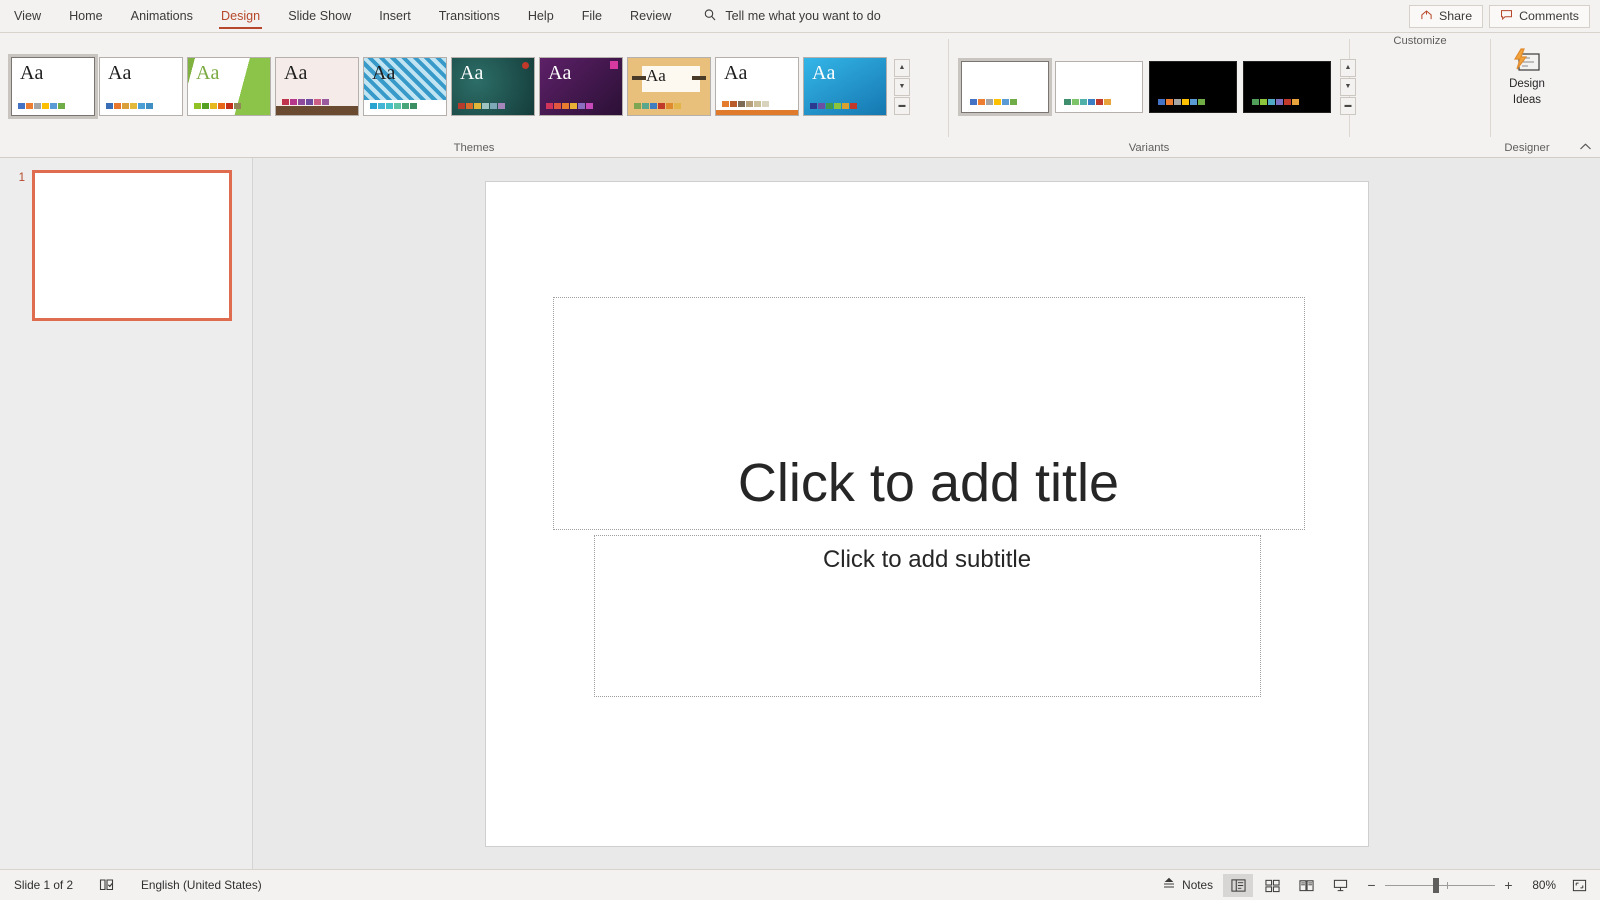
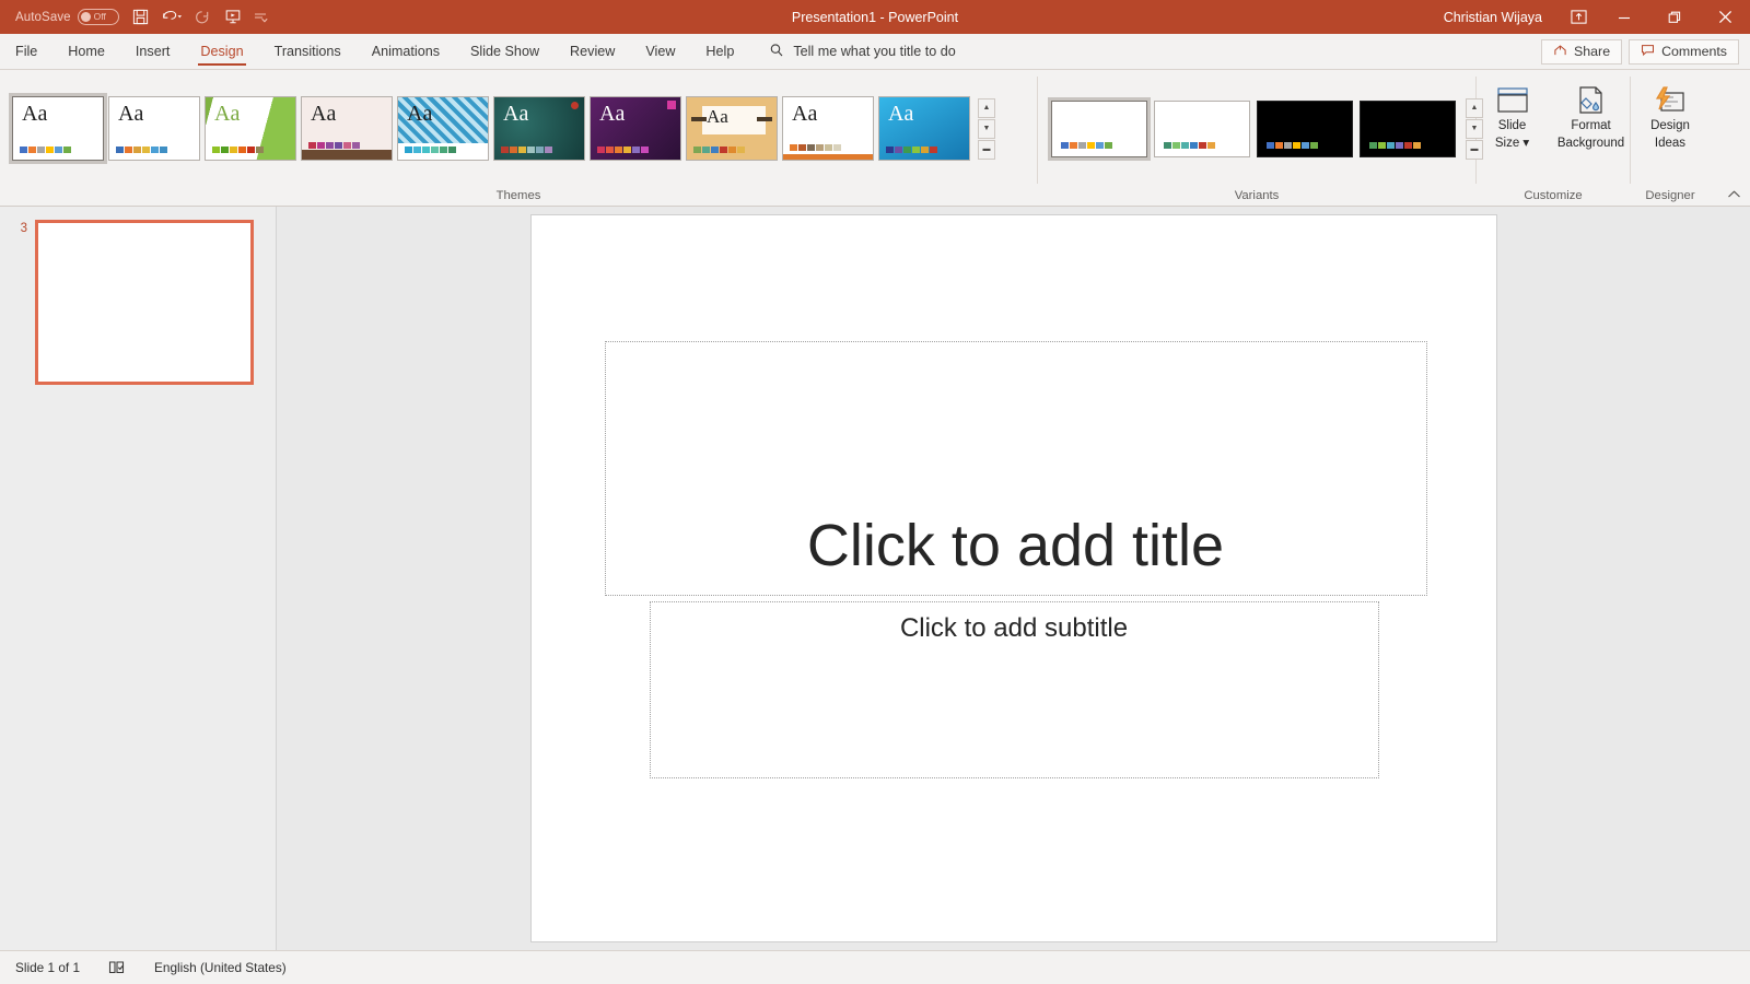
+ AutoSave
+ Off
+ Presentation1 - PowerPoint
+ Christian Wijaya
- View
+ File
  Home
- Animations
+ Insert
  Design
- Slide Show
+ Transitions
- Insert
+ Animations
- Transitions
+ Slide Show
- Help
+ Review
- File
+ View
- Review
+ Help
- Tell me what you want to do
+ Tell me what you title to do
  Share
  Comments
  Aa
  Aa
  Aa
  Aa
  Aa
  Aa
  Aa
  Aa
  Aa
  Aa
  Themes
  Variants
+ Slide
+ Size ▾
+ Format
+ Background
  Customize
  Design
  Ideas
  Designer
- 1
+ 3
  Click to add title
  Click to add subtitle
- Slide 1 of 2
+ Slide 1 of 1
  English (United States)
- Notes
- −
- +
- 80%
